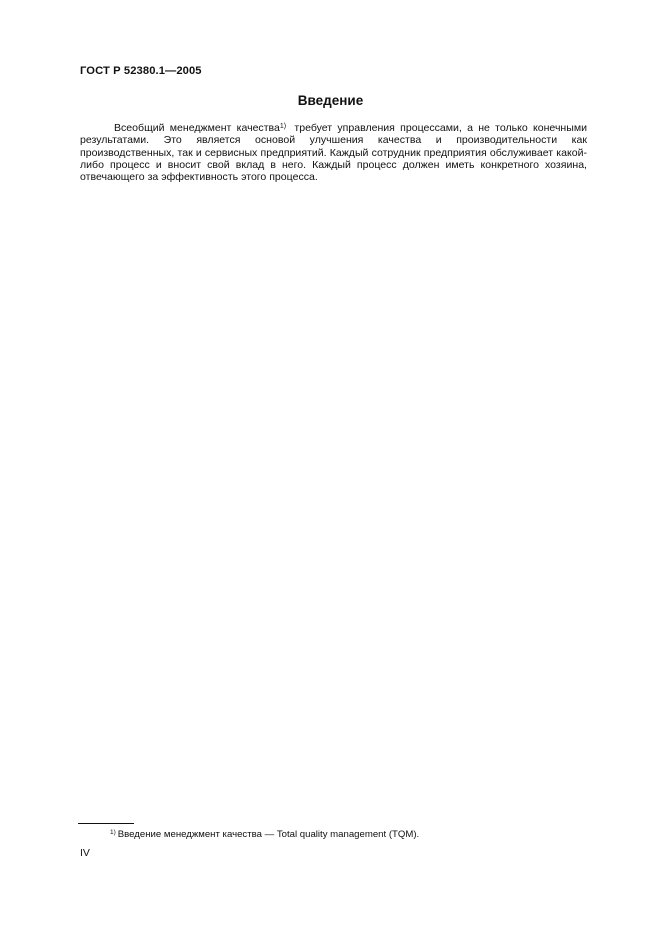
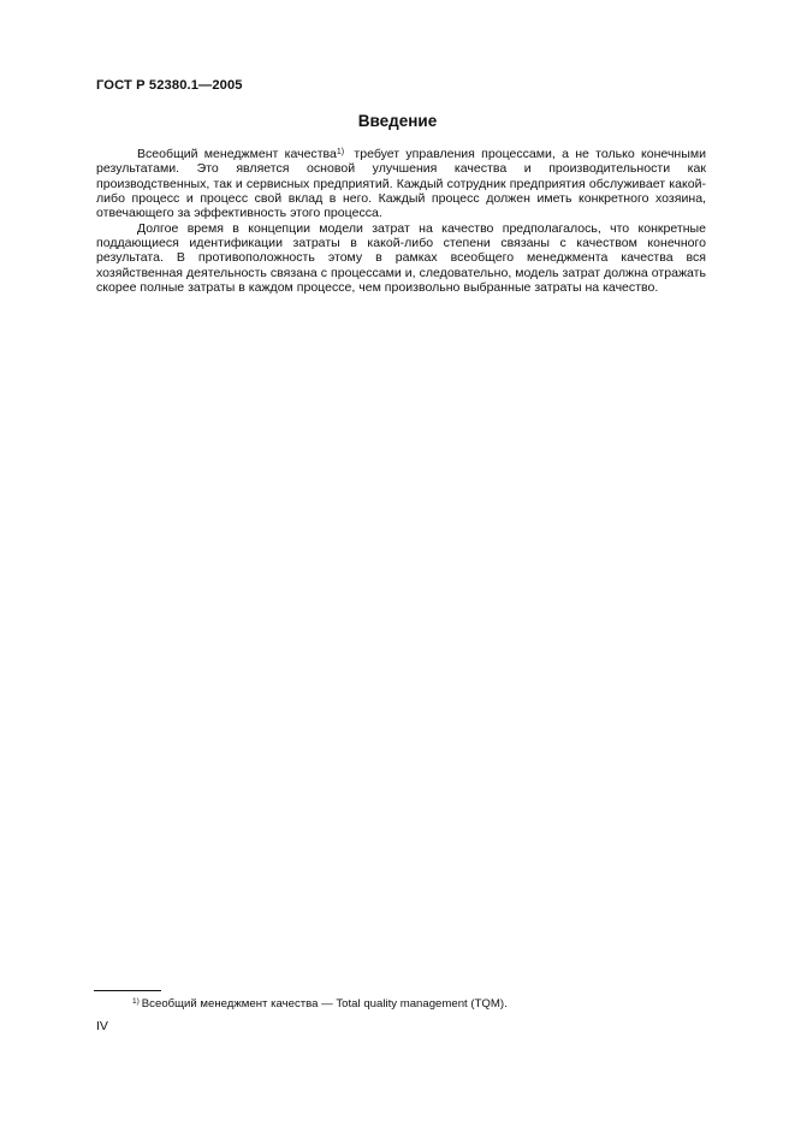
  ГОСТ Р 52380.1—2005
  Введение
- Всеобщий менеджмент качества требует управления процессами, а не только конечными результатами. Это является основой улучшения качества и производительности как производственных, так и сервисных предприятий. Каждый сотрудник предприятия обслуживает какой-либо процесс и вносит свой вклад в него. Каждый процесс должен иметь конкретного хозяина, отвечающего за эффективность этого процесса.
+ Всеобщий менеджмент качества требует управления процессами, а не только конечными результатами. Это является основой улучшения качества и производительности как производственных, так и сервисных предприятий. Каждый сотрудник предприятия обслуживает какой-либо процесс и процесс свой вклад в него. Каждый процесс должен иметь конкретного хозяина, отвечающего за эффективность этого процесса.
+ Долгое время в концепции модели затрат на качество предполагалось, что конкретные поддающиеся идентификации затраты в какой-либо степени связаны с качеством конечного результата. В противоположность этому в рамках всеобщего менеджмента качества вся хозяйственная деятельность связана с процессами и, следовательно, модель затрат должна отражать скорее полные затраты в каждом процессе, чем произвольно выбранные затраты на качество.
- Введение менеджмент качества — Total quality management (TQM).
+ Всеобщий менеджмент качества — Total quality management (TQM).
  IV
